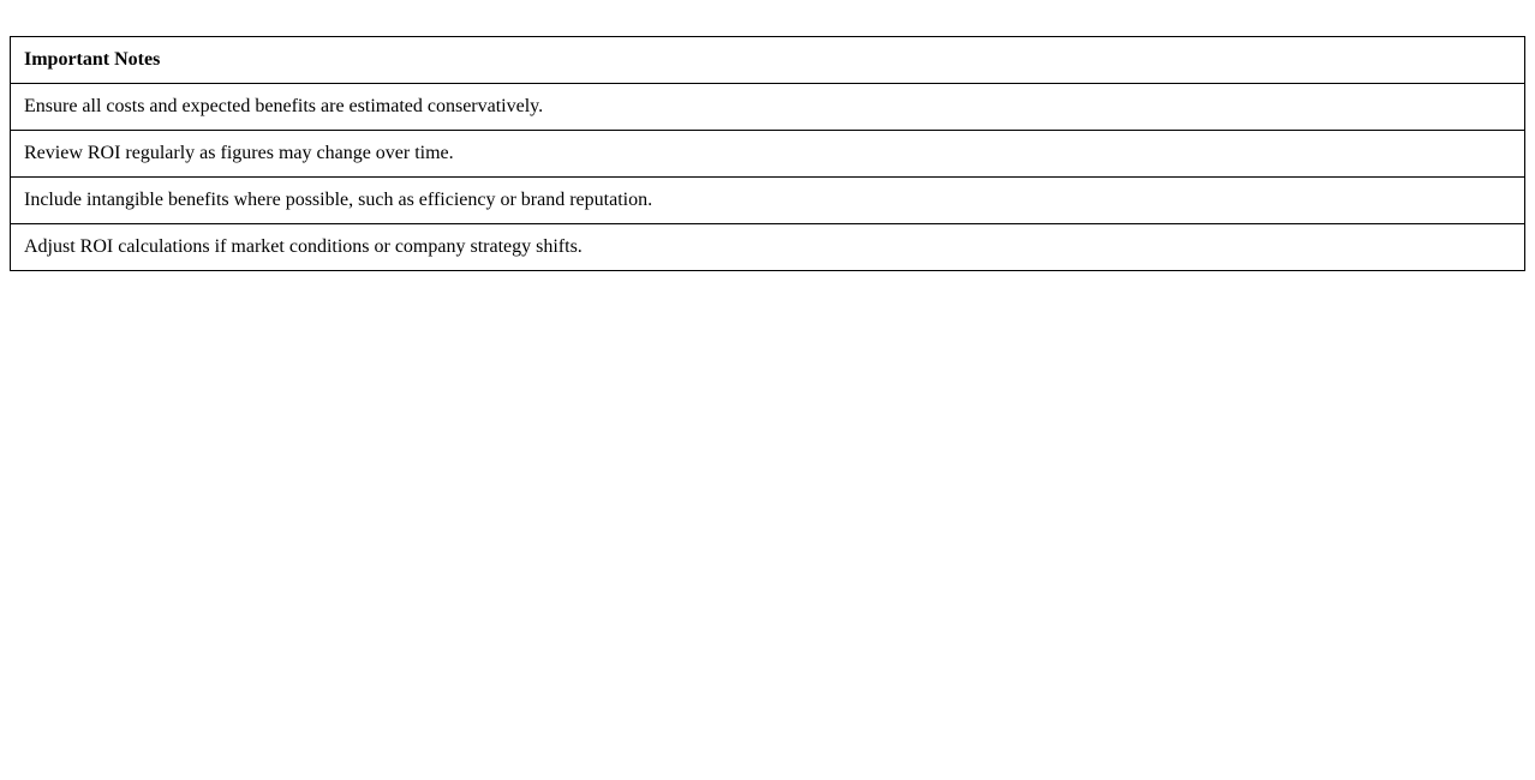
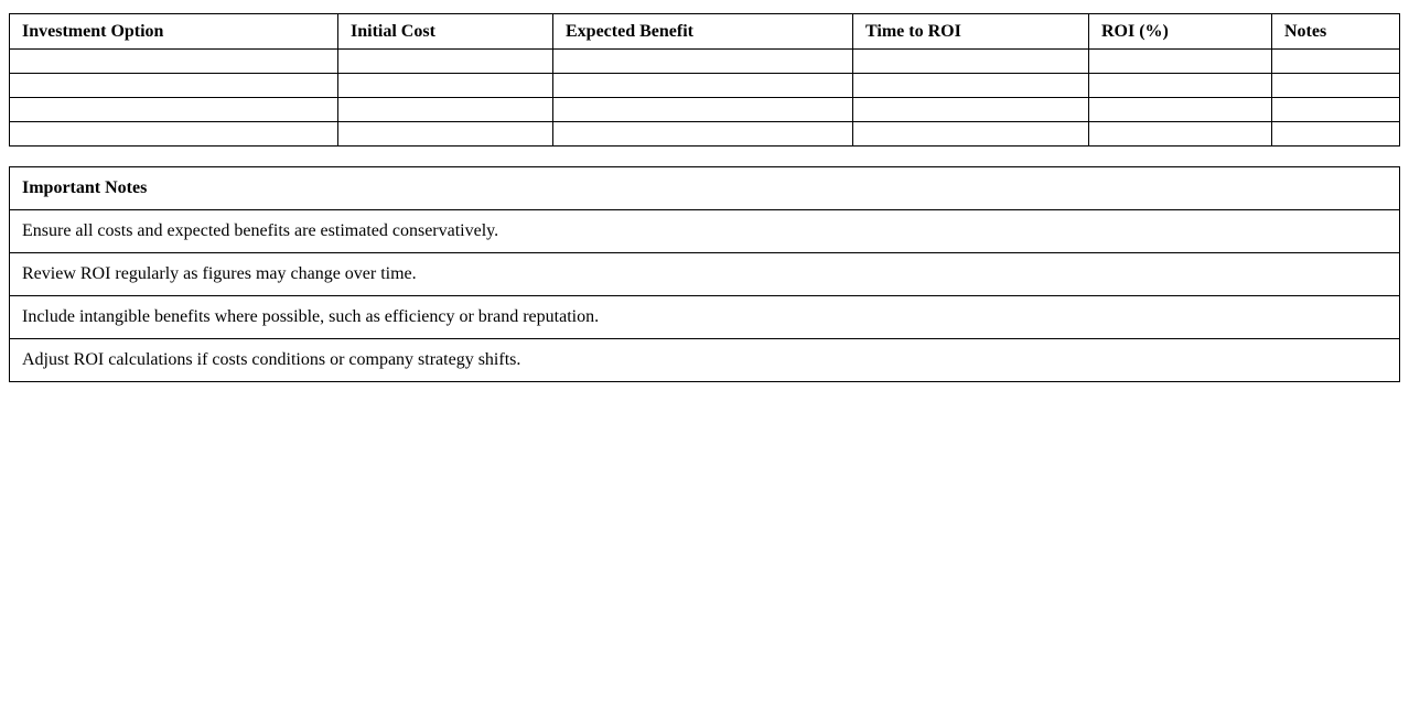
+ Investment Option	Initial Cost	Expected Benefit	Time to ROI	ROI (%)	Notes
  Important Notes
  Ensure all costs and expected benefits are estimated conservatively.
  Review ROI regularly as figures may change over time.
  Include intangible benefits where possible, such as efficiency or brand reputation.
- Adjust ROI calculations if market conditions or company strategy shifts.
+ Adjust ROI calculations if costs conditions or company strategy shifts.
